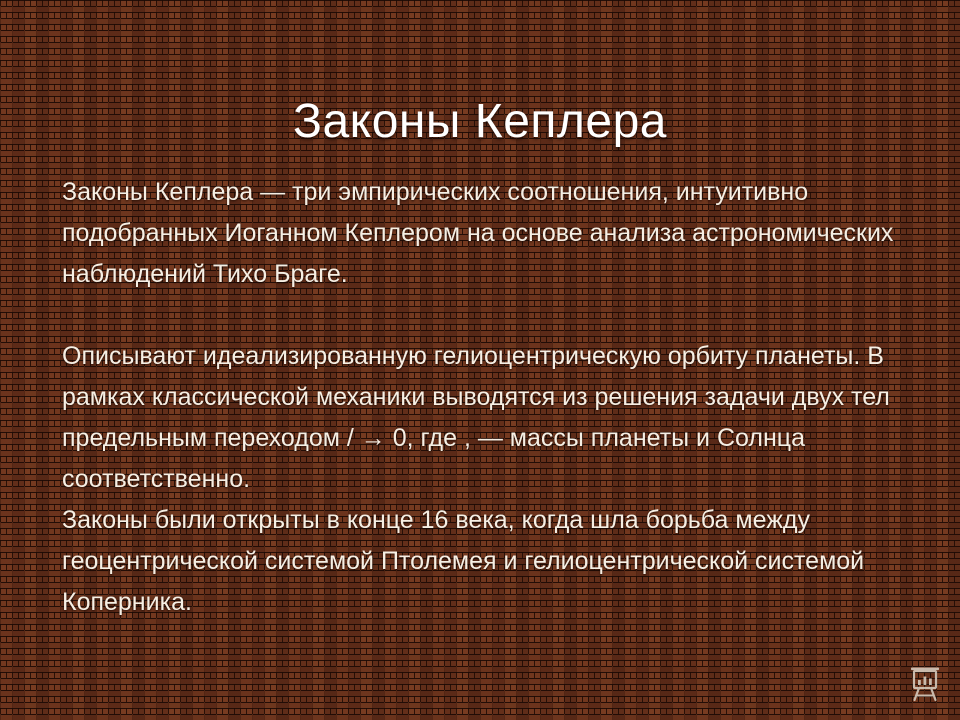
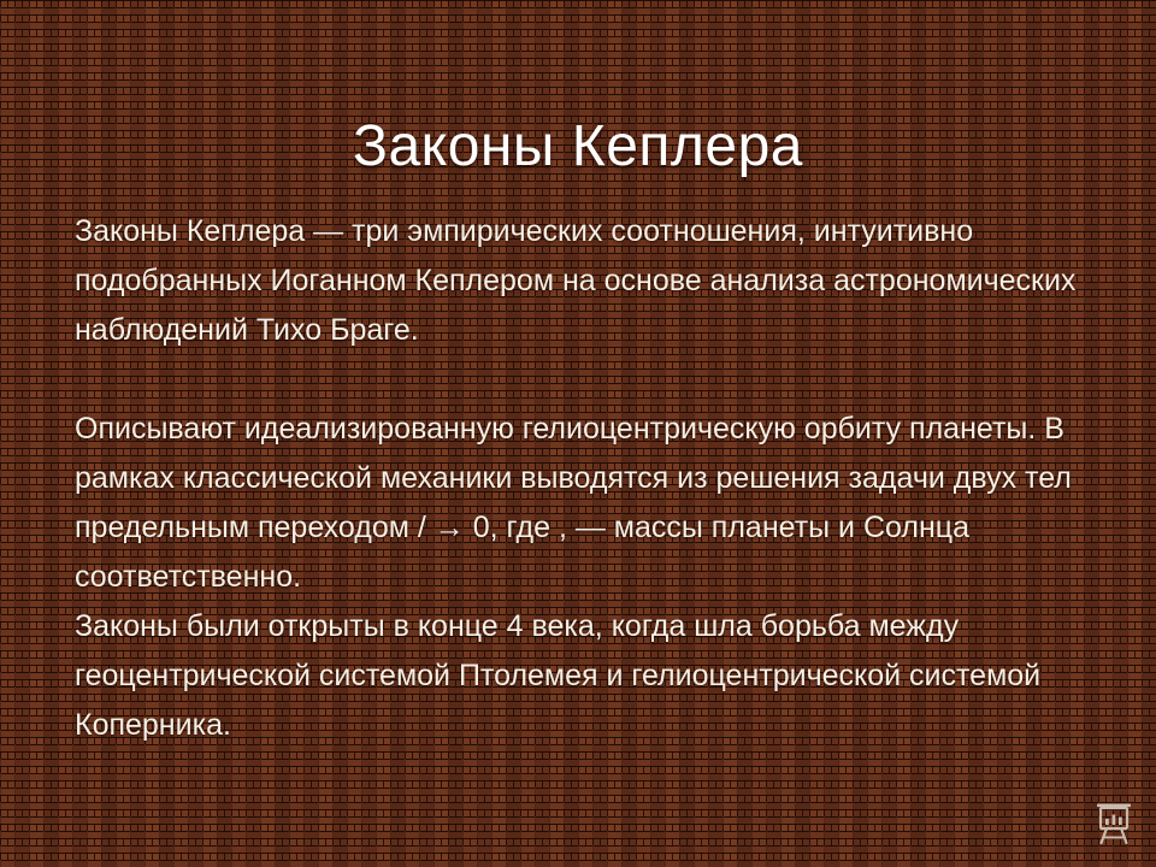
  Законы Кеплера
  Законы Кеплера — три эмпирических соотношения, интуитивно подобранных Иоганном Кеплером на основе анализа астрономических наблюдений Тихо Браге.
  Описывают идеализированную гелиоцентрическую орбиту планеты. В рамках классической механики выводятся из решения задачи двух тел предельным переходом / → 0, где , — массы планеты и Солнца соответственно.
- Законы были открыты в конце 16 века, когда шла борьба между геоцентрической системой Птолемея и гелиоцентрической системой Коперника.
+ Законы были открыты в конце 4 века, когда шла борьба между геоцентрической системой Птолемея и гелиоцентрической системой Коперника.
